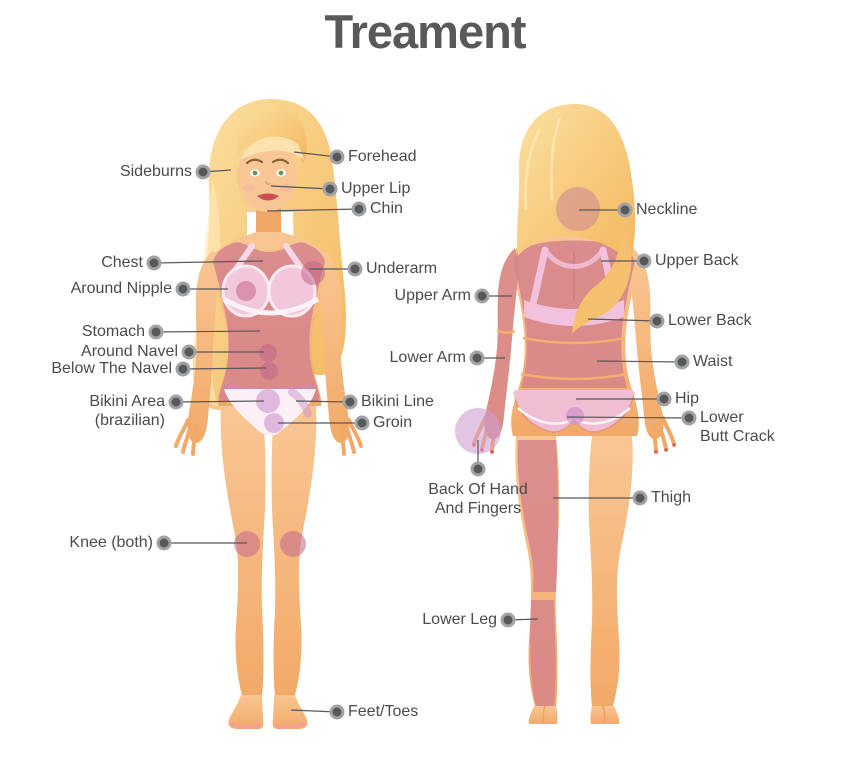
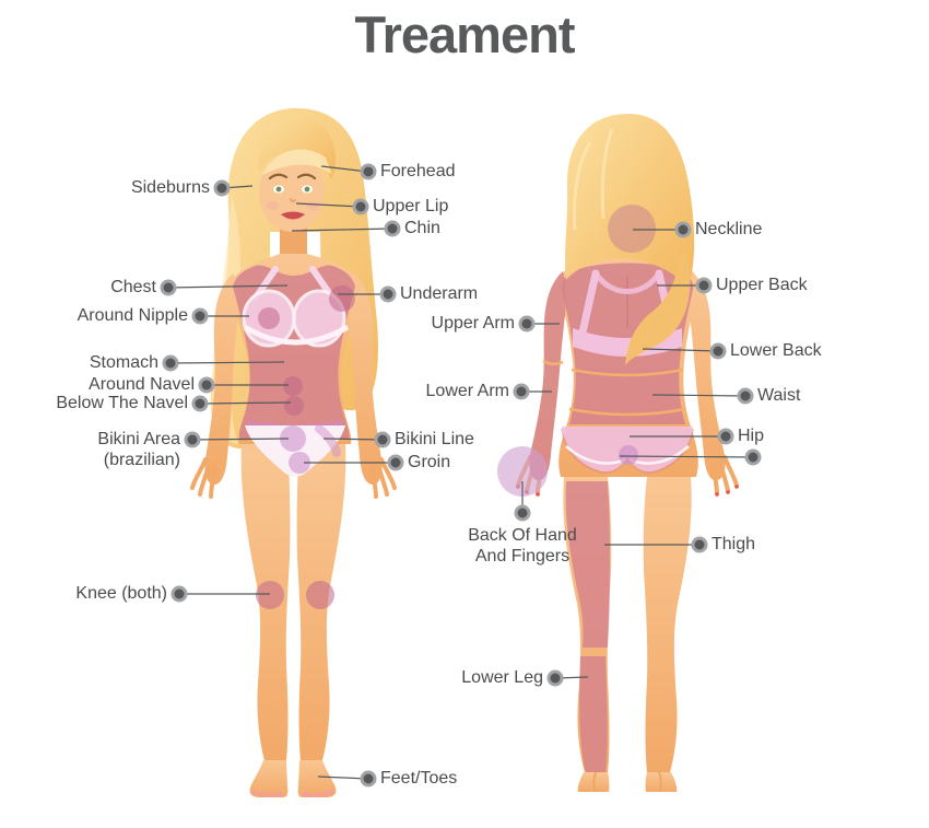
  Treament
  Sideburns
  Forehead
  Upper Lip
  Chin
  Chest
  Underarm
  Around Nipple
  Stomach
  Around Navel
  Below The Navel
  Bikini Area
  (brazilian)
  Bikini Line
  Groin
  Knee (both)
  Feet/Toes
  Neckline
  Upper Back
  Upper Arm
  Lower Back
  Lower Arm
  Waist
  Hip
- Lower
- Butt Crack
  Back Of Hand
  And Fingers
  Thigh
  Lower Leg
